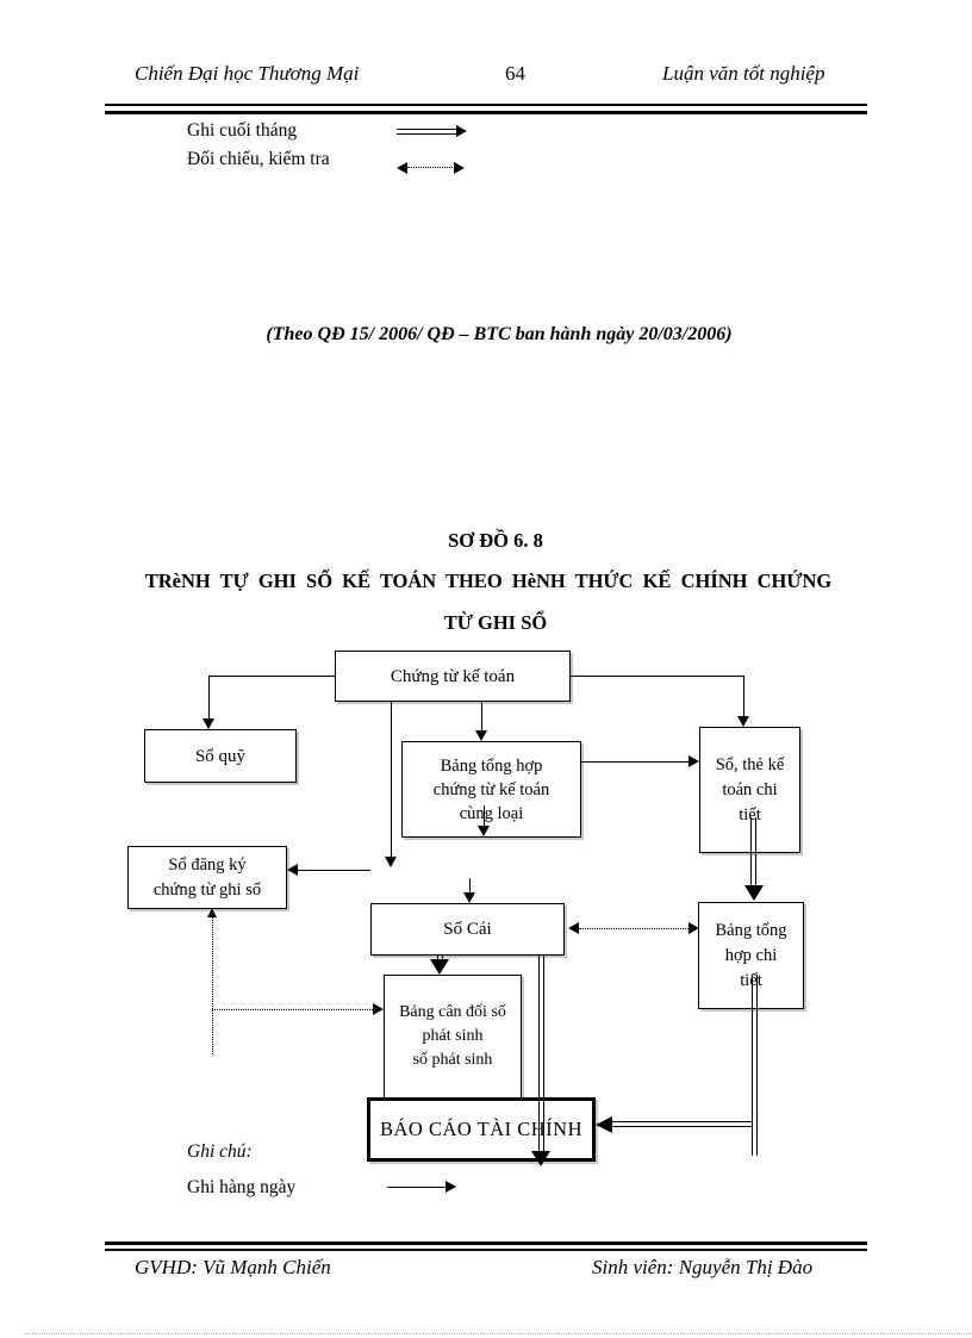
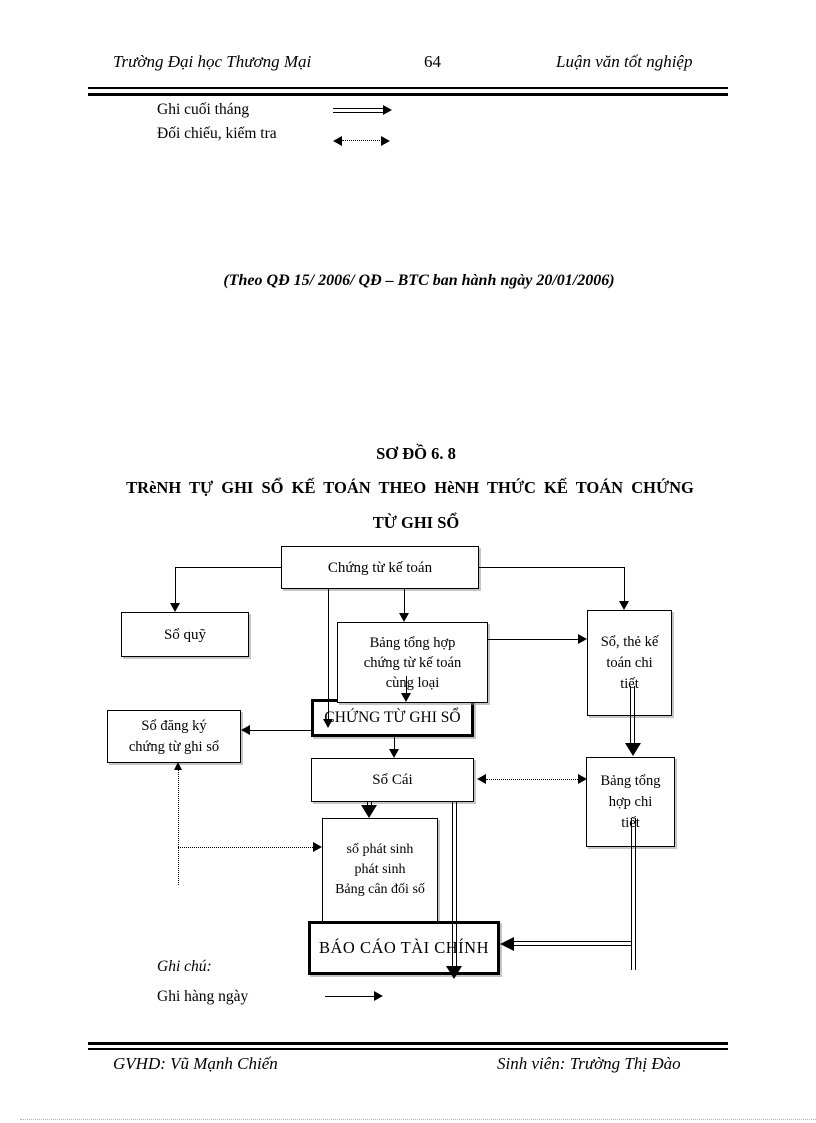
- Chiến Đại học Thương Mại
+ Trường Đại học Thương Mại
  64
  Luận văn tốt nghiệp
  Ghi cuối tháng
  Đối chiếu, kiểm tra
- (Theo QĐ 15/ 2006/ QĐ – BTC ban hành ngày 20/03/2006)
+ (Theo QĐ 15/ 2006/ QĐ – BTC ban hành ngày 20/01/2006)
  SƠ ĐỒ 6. 8
- TRèNH TỰ GHI SỔ KẾ TOÁN THEO HèNH THỨC KẾ CHÍNH CHỨNG
+ TRèNH TỰ GHI SỔ KẾ TOÁN THEO HèNH THỨC KẾ TOÁN CHỨNG
  TỪ GHI SỔ
  Chứng từ kế toán
  Sổ quỹ
+ CHỨNG TỪ GHI SỔ
  Bảng tổng hợp
  chứng từ kế toán
  cùng loại
  Sổ, thẻ kế
  toán chi
  tiết
  Sổ đăng ký
  chứng từ ghi sổ
  Sổ Cái
  Bảng tổng
  hợp chi
  tiết
- Bảng cân đối số
+ số phát sinh
  phát sinh
- số phát sinh
+ Bảng cân đối số
  BÁO CÁO TÀI CHÍNH
  Ghi chú:
  Ghi hàng ngày
  GVHD: Vũ Mạnh Chiến
- Sinh viên: Nguyễn Thị Đào
+ Sinh viên: Trường Thị Đào
